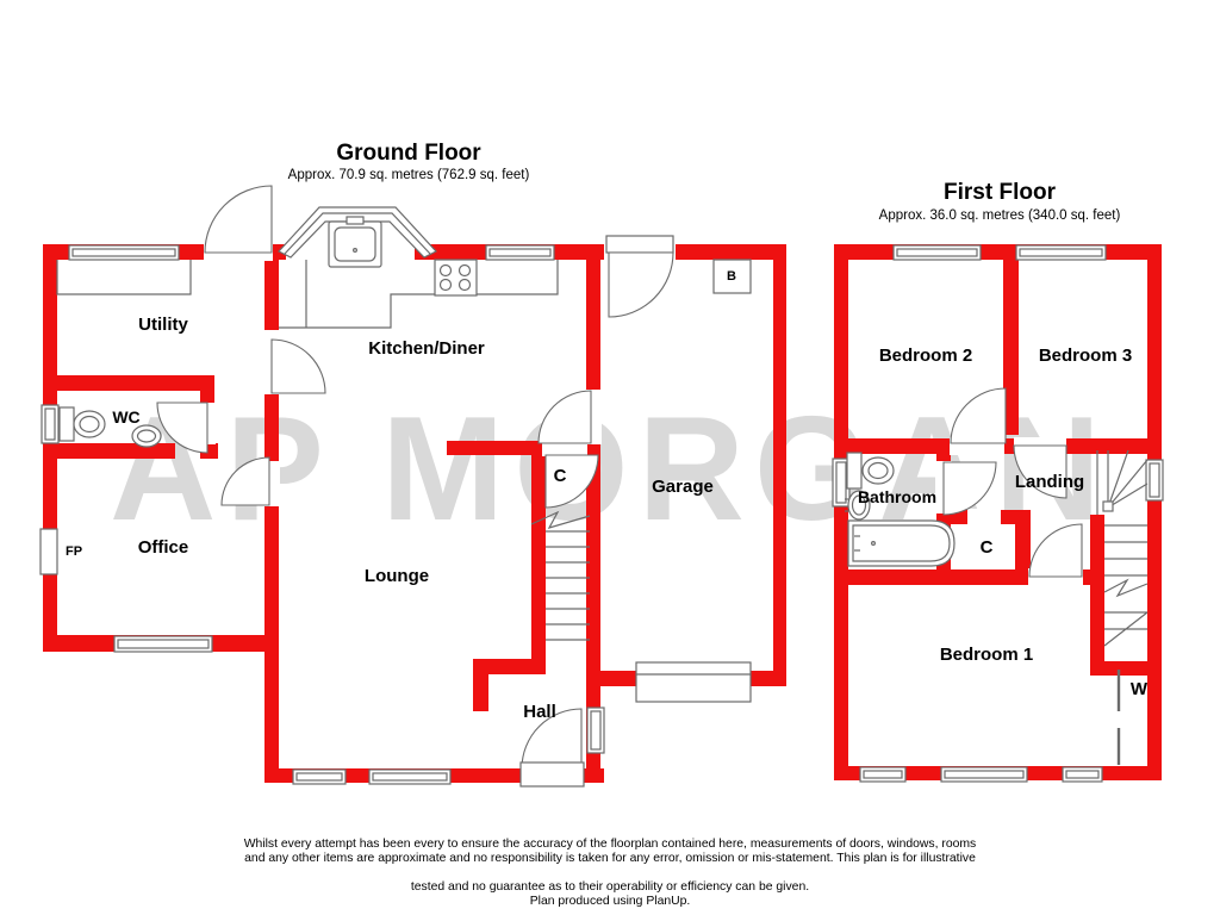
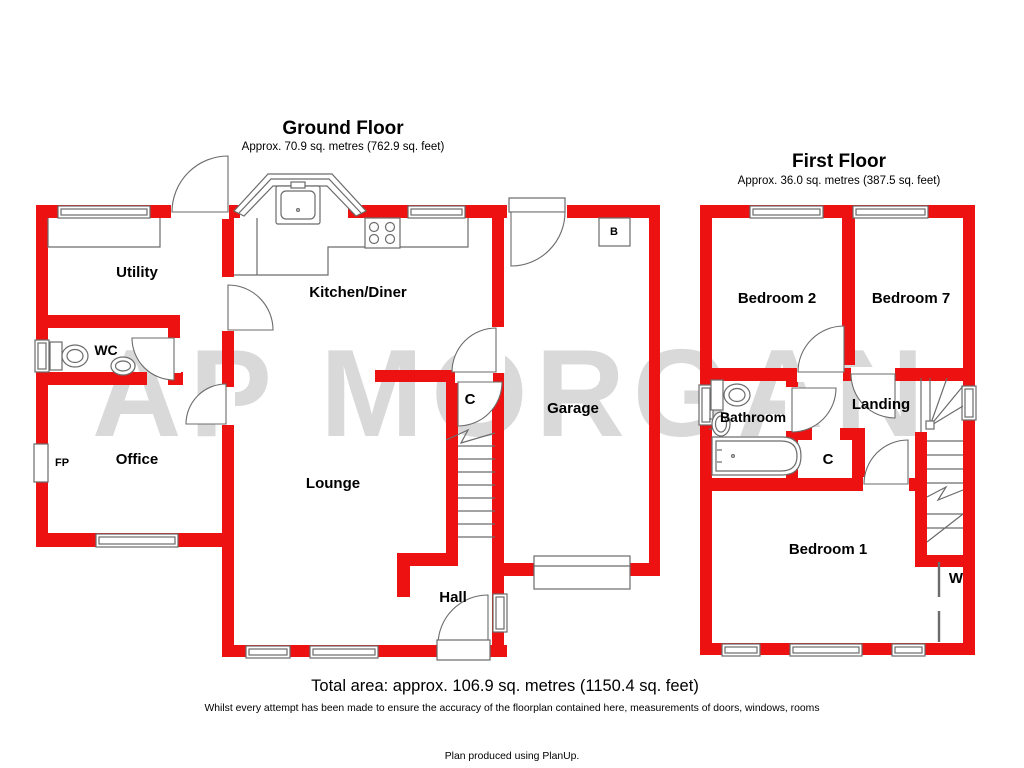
  Utility
  WC
  Office
  FP
  Kitchen/Diner
  Lounge
  C
  Garage
  Hall
  B
  Bedroom 2
- Bedroom 3
+ Bedroom 7
  Bathroom
  Landing
  C
  Bedroom 1
  W
  Ground Floor
  Approx. 70.9 sq. metres (762.9 sq. feet)
  First Floor
- Approx. 36.0 sq. metres (340.0 sq. feet)
+ Approx. 36.0 sq. metres (387.5 sq. feet)
+ Total area: approx. 106.9 sq. metres (1150.4 sq. feet)
- Whilst every attempt has been every to ensure the accuracy of the floorplan contained here, measurements of doors, windows, rooms
+ Whilst every attempt has been made to ensure the accuracy of the floorplan contained here, measurements of doors, windows, rooms
- and any other items are approximate and no responsibility is taken for any error, omission or mis-statement. This plan is for illustrative
- tested and no guarantee as to their operability or efficiency can be given.
  Plan produced using PlanUp.
